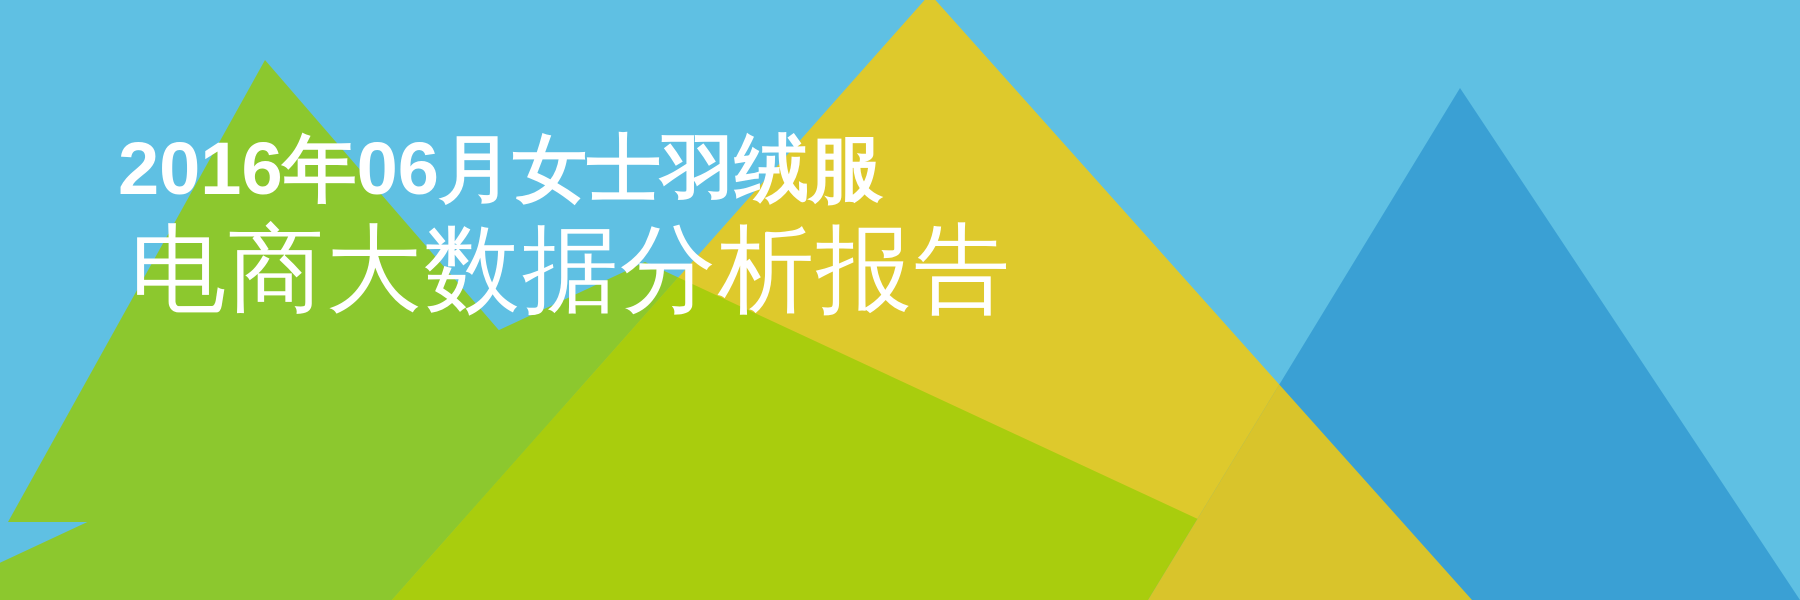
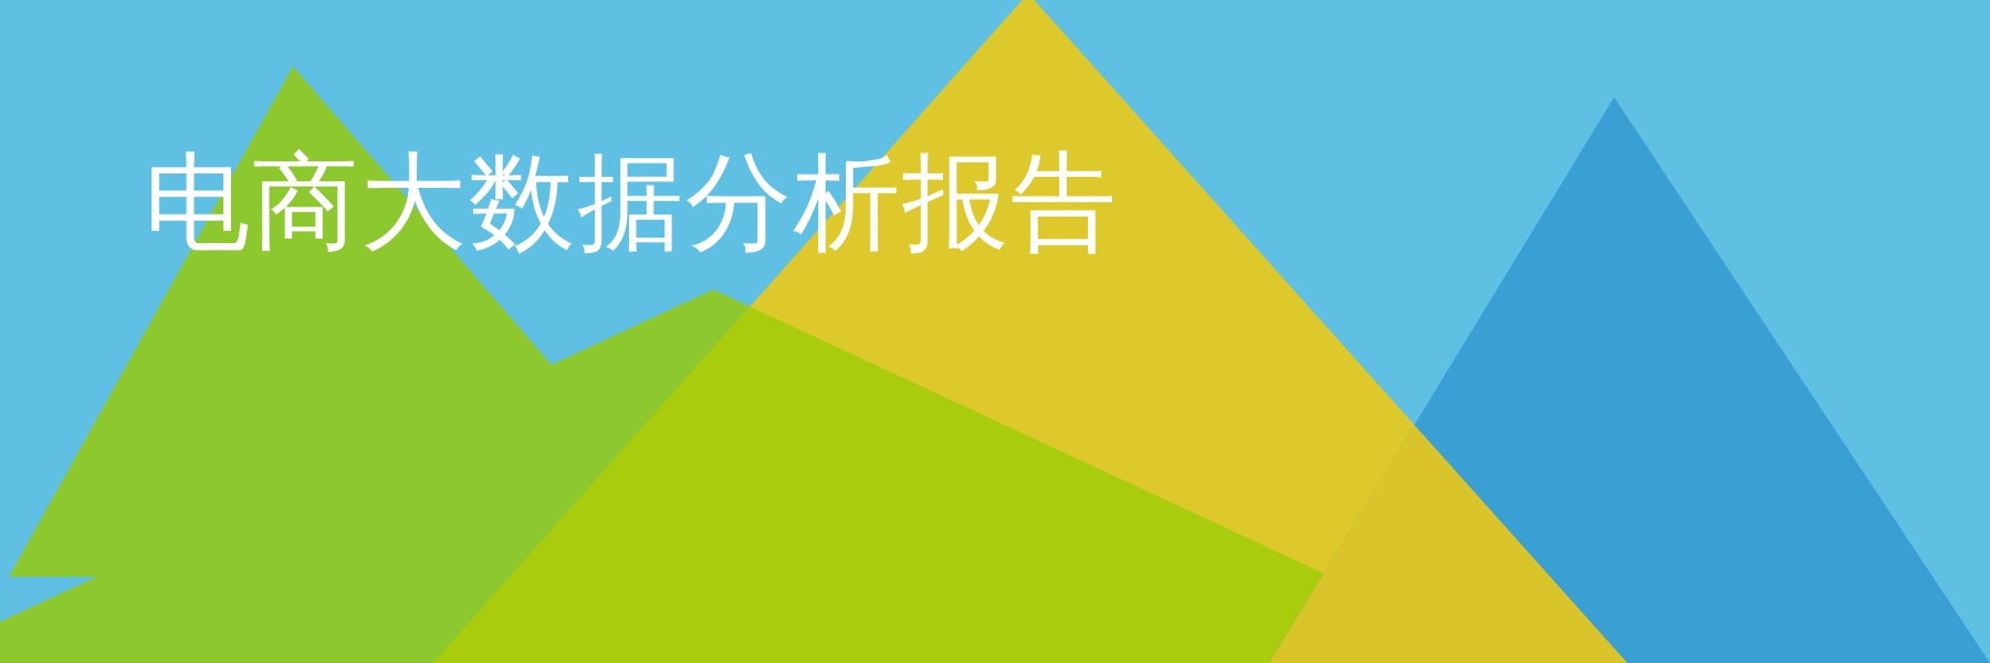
- 2016年06月女士羽绒服
  电商大数据分析报告
